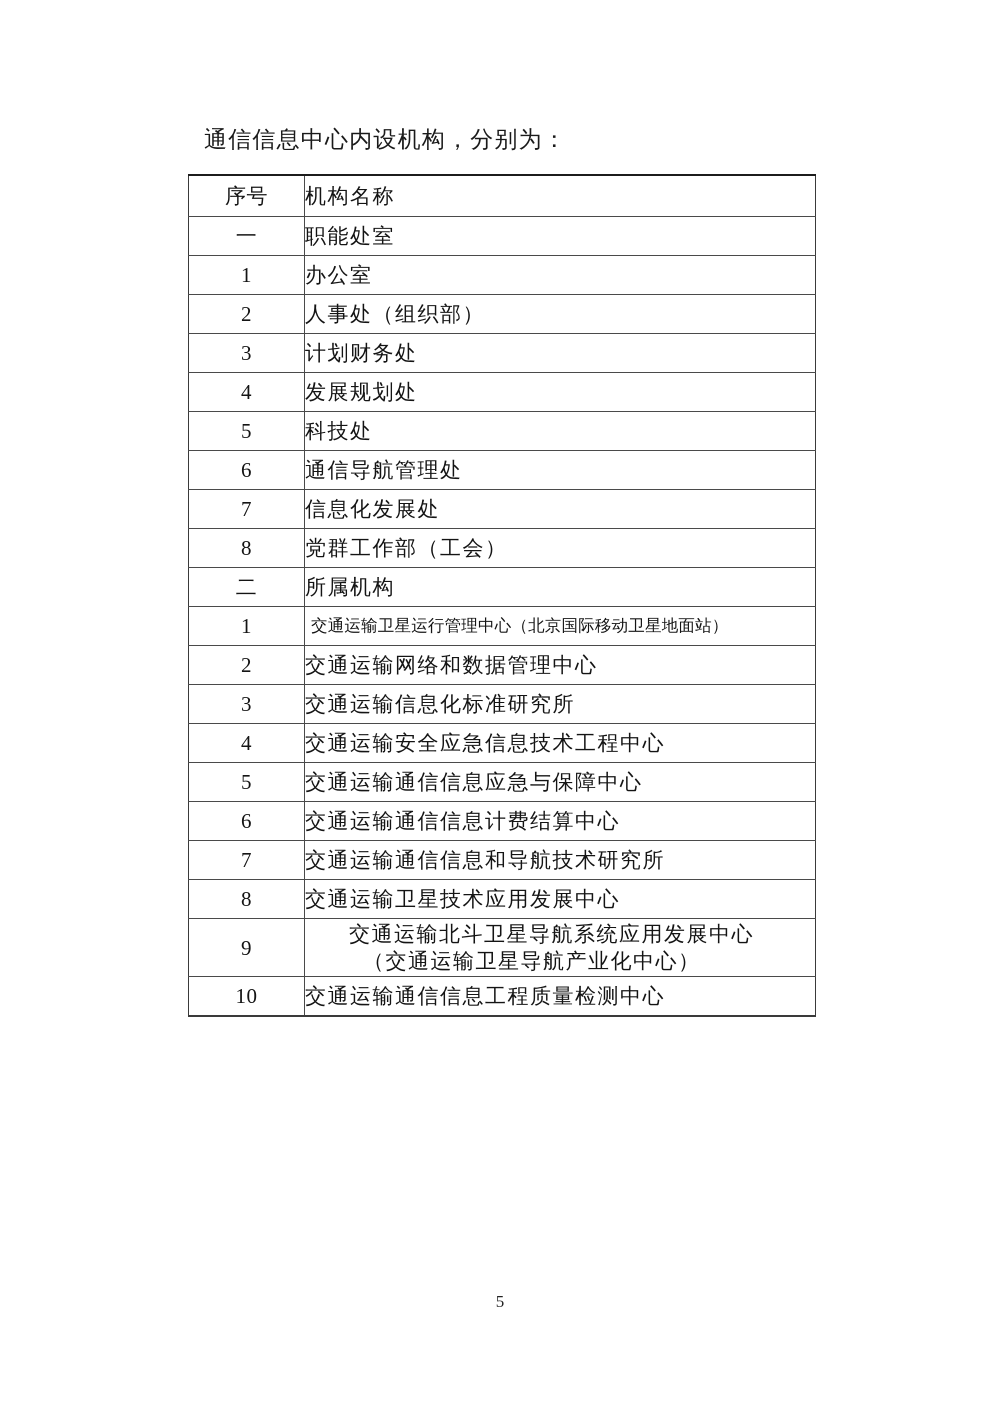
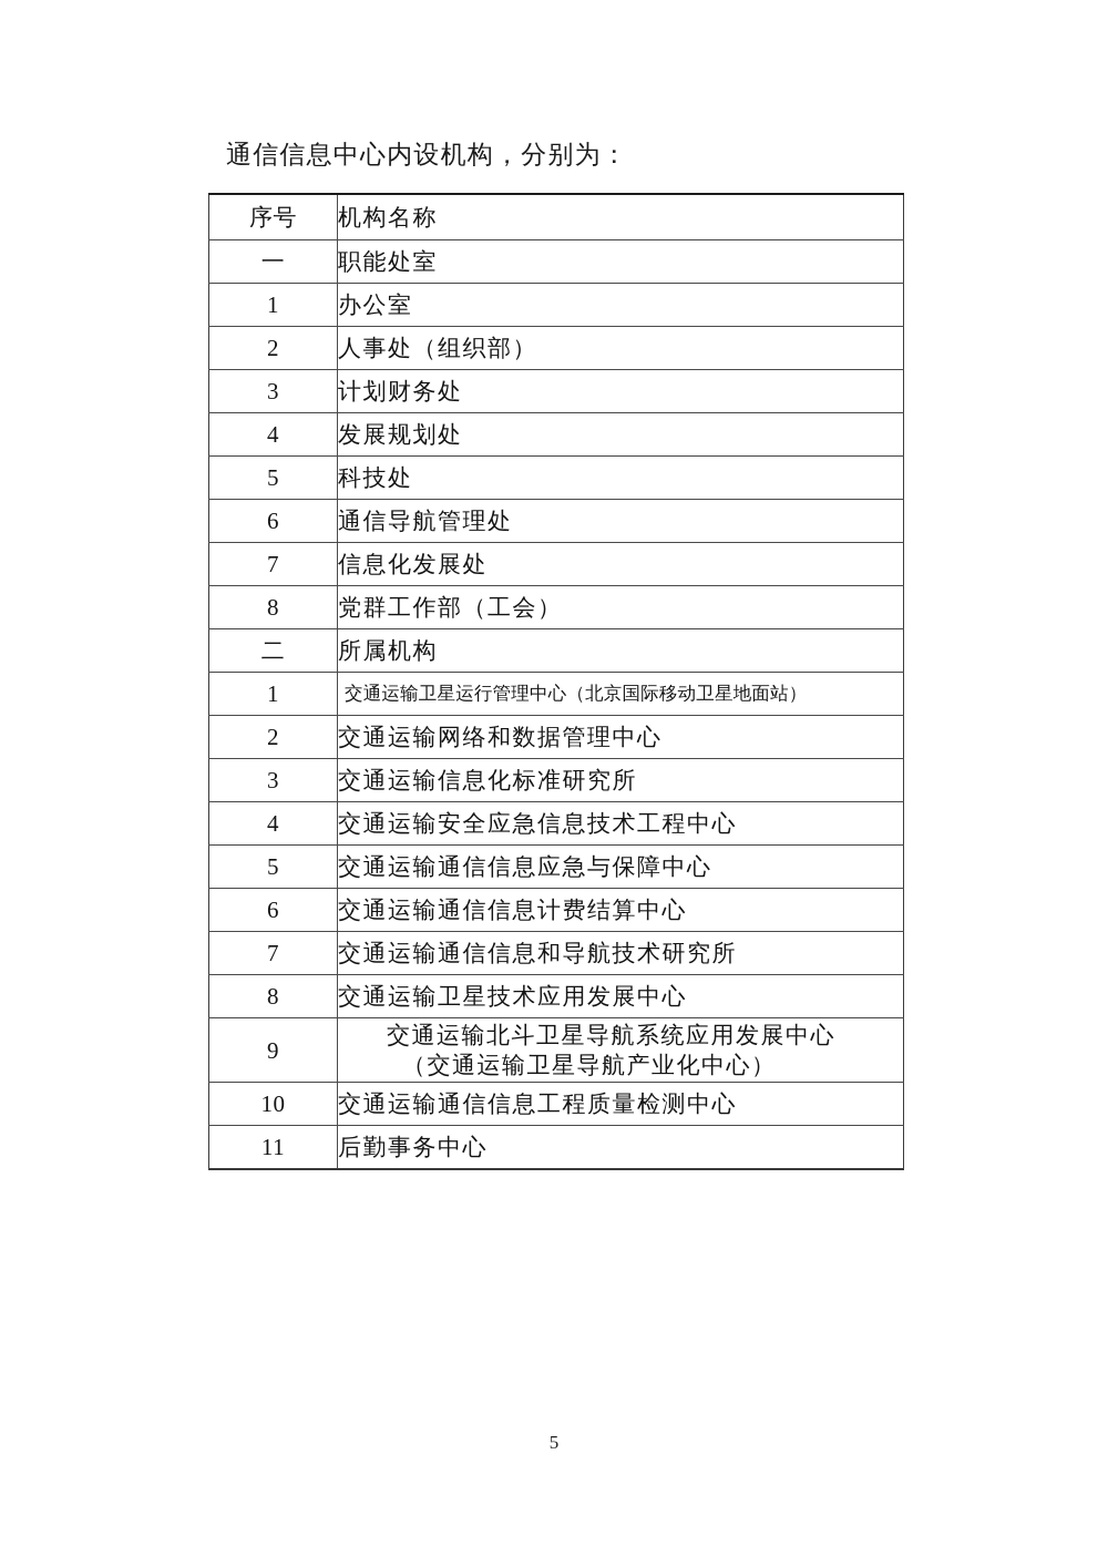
  通信信息中心内设机构，分别为：
  序号	机构名称
  一	职能处室
  1	办公室
  2	人事处（组织部）
  3	计划财务处
  4	发展规划处
  5	科技处
  6	通信导航管理处
  7	信息化发展处
  8	党群工作部（工会）
  二	所属机构
  1	交通运输卫星运行管理中心（北京国际移动卫星地面站）
  2	交通运输网络和数据管理中心
  3	交通运输信息化标准研究所
  4	交通运输安全应急信息技术工程中心
  5	交通运输通信信息应急与保障中心
  6	交通运输通信信息计费结算中心
  7	交通运输通信信息和导航技术研究所
  8	交通运输卫星技术应用发展中心
  9	交通运输北斗卫星导航系统应用发展中心（交通运输卫星导航产业化中心）
  10	交通运输通信信息工程质量检测中心
+ 11	后勤事务中心
  5
